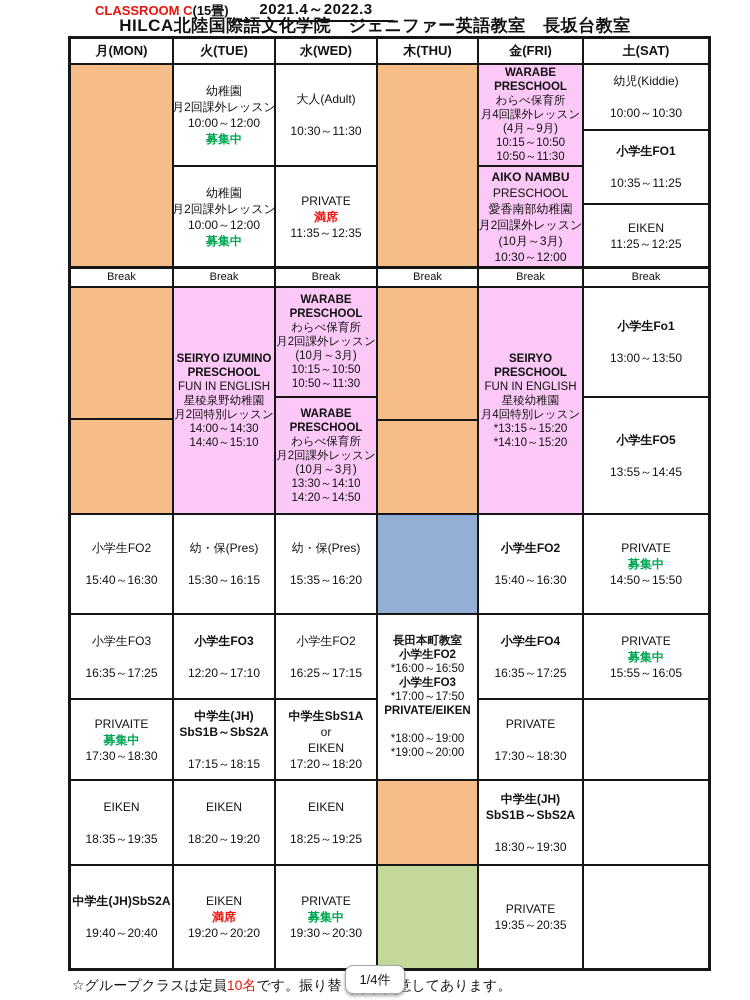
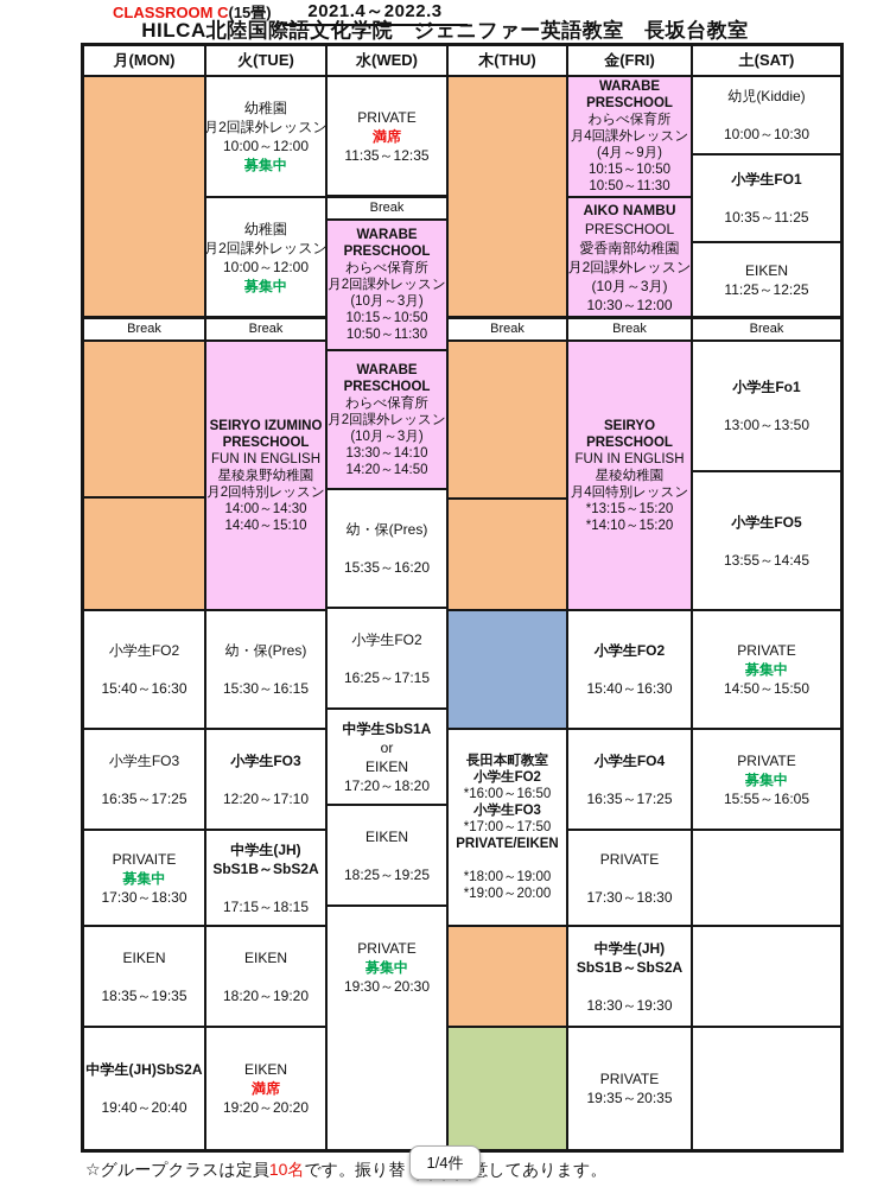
  CLASSROOM C(15畳)
  2021.4～2022.3
  HILCA北陸国際語文化学院 ジェニファー英語教室 長坂台教室
  月(MON)
  Break
  小学生FO2
  15:40～16:30
  小学生FO3
  16:35～17:25
  PRIVAITE
  募集中
  17:30～18:30
  EIKEN
  18:35～19:35
  中学生(JH)SbS2A
  19:40～20:40
  火(TUE)
  幼稚園
  月2回課外レッスン
  10:00～12:00
  募集中
  幼稚園
  月2回課外レッスン
  10:00～12:00
  募集中
  Break
  SEIRYO IZUMINO
  PRESCHOOL
  FUN IN ENGLISH
  星稜泉野幼稚園
  月2回特別レッスン
  14:00～14:30
  14:40～15:10
  幼・保(Pres)
  15:30～16:15
  小学生FO3
  12:20～17:10
  中学生(JH)
  SbS1B～SbS2A
  17:15～18:15
  EIKEN
  18:20～19:20
  EIKEN
  満席
  19:20～20:20
  水(WED)
- 大人(Adult)
- 10:30～11:30
  PRIVATE
  満席
  11:35～12:35
  Break
  WARABE
  PRESCHOOL
  わらべ保育所
  月2回課外レッスン
  (10月～3月)
  10:15～10:50
  10:50～11:30
  WARABE
  PRESCHOOL
  わらべ保育所
  月2回課外レッスン
  (10月～3月)
  13:30～14:10
  14:20～14:50
  幼・保(Pres)
  15:35～16:20
  小学生FO2
  16:25～17:15
  中学生SbS1A
  or
  EIKEN
  17:20～18:20
  EIKEN
  18:25～19:25
  PRIVATE
  募集中
  19:30～20:30
  木(THU)
  Break
  長田本町教室
  小学生FO2
  *16:00～16:50
  小学生FO3
  *17:00～17:50
  PRIVATE/EIKEN
  *18:00～19:00
  *19:00～20:00
  金(FRI)
  WARABE
  PRESCHOOL
  わらべ保育所
  月4回課外レッスン
  (4月～9月)
  10:15～10:50
  10:50～11:30
  AIKO NAMBU
  PRESCHOOL
  愛香南部幼稚園
  月2回課外レッスン
  (10月～3月)
  10:30～12:00
  Break
  SEIRYO
  PRESCHOOL
  FUN IN ENGLISH
  星稜幼稚園
  月4回特別レッスン
  *13:15～15:20
  *14:10～15:20
  小学生FO2
  15:40～16:30
  小学生FO4
  16:35～17:25
  PRIVATE
  17:30～18:30
  中学生(JH)
  SbS1B～SbS2A
  18:30～19:30
  PRIVATE
  19:35～20:35
  土(SAT)
  幼児(Kiddie)
  10:00～10:30
  小学生FO1
  10:35～11:25
  EIKEN
  11:25～12:25
  Break
  小学生Fo1
  13:00～13:50
  小学生FO5
  13:55～14:45
  PRIVATE
  募集中
  14:50～15:50
  PRIVATE
  募集中
  15:55～16:05
  ☆グループクラスは定員10名です。振り替 してあります。
  1/4件
